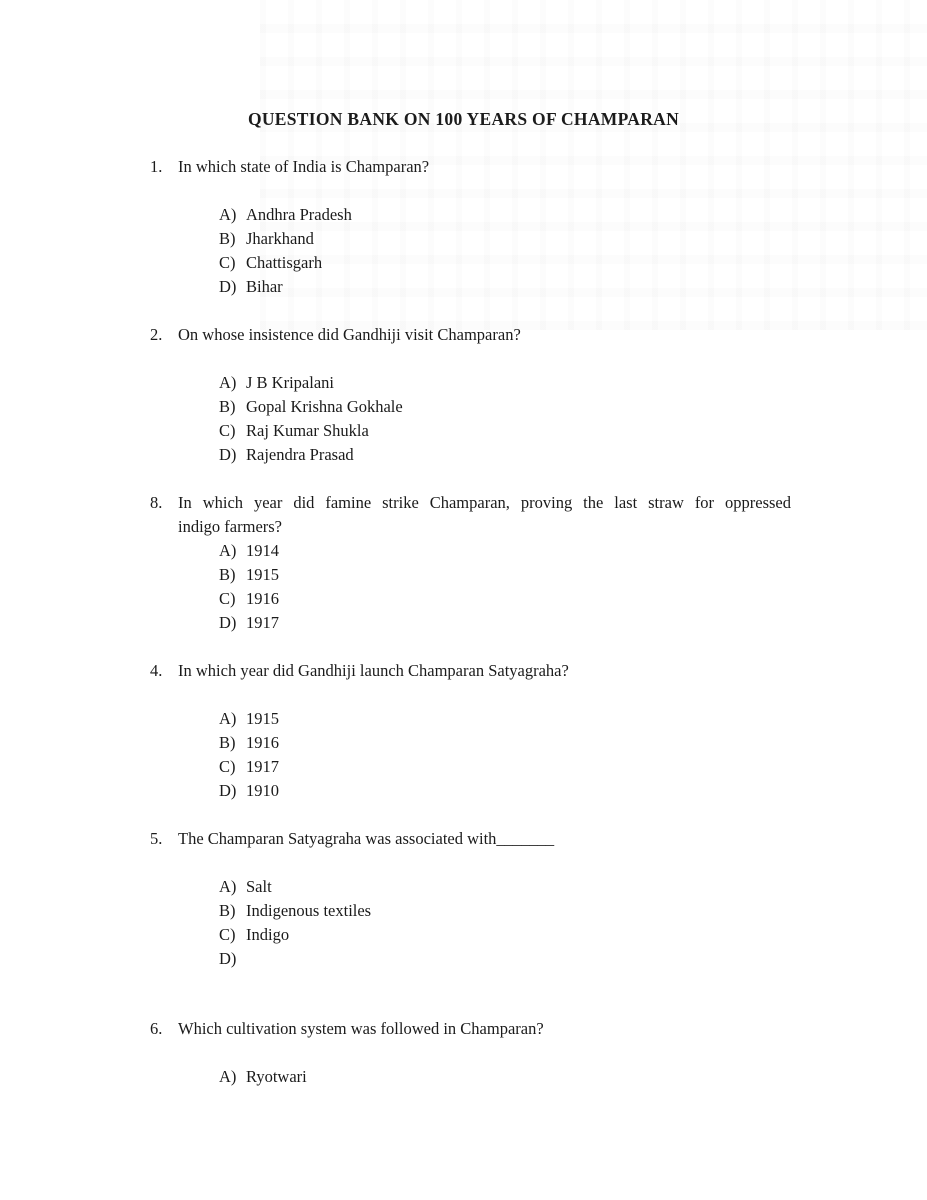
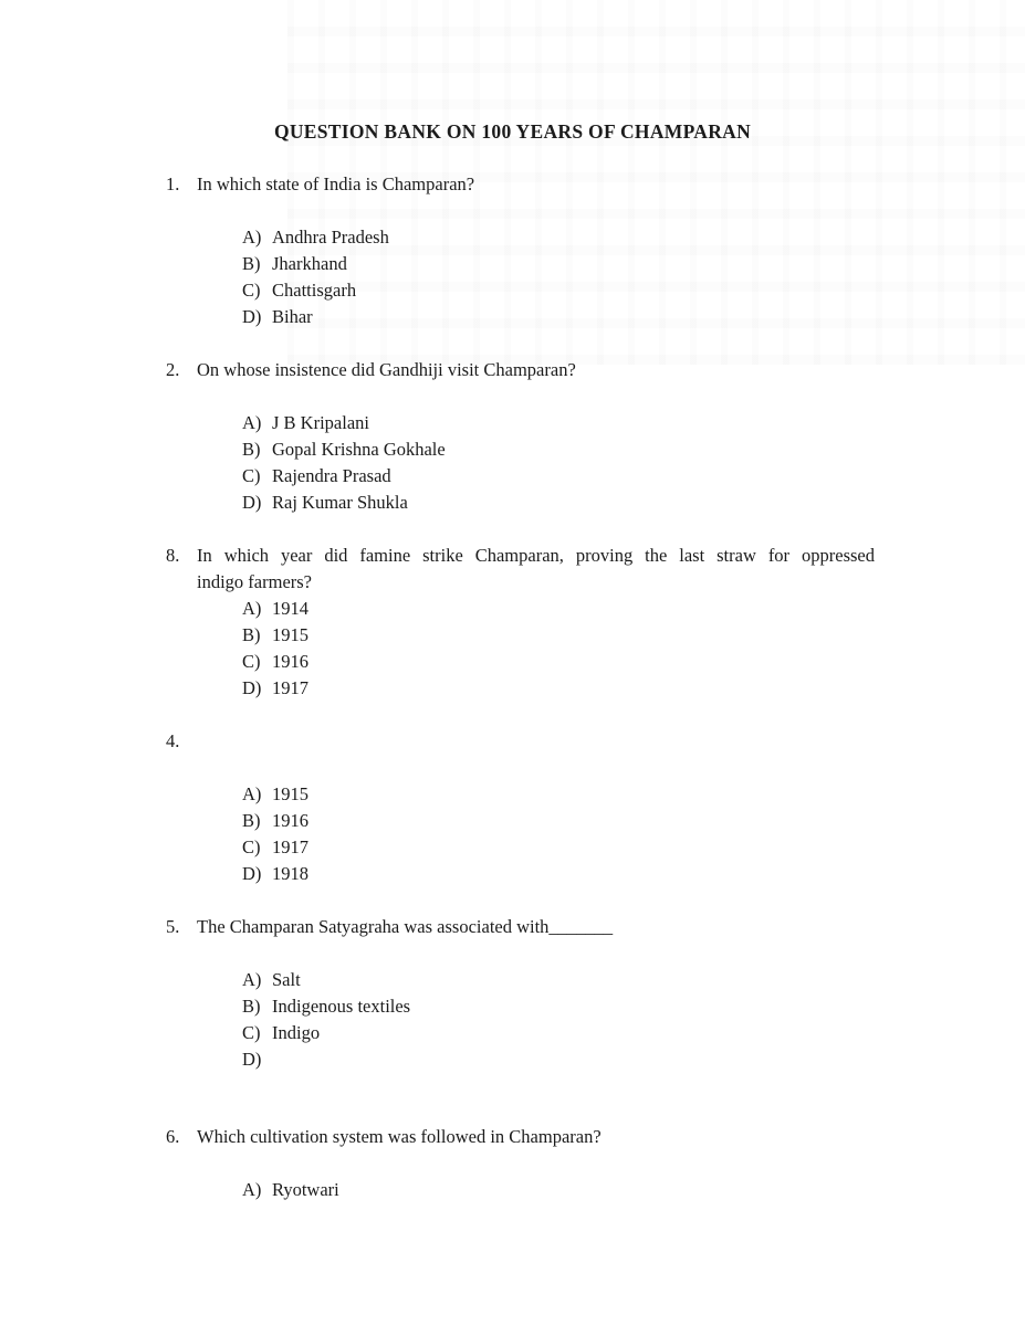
  QUESTION BANK ON 100 YEARS OF CHAMPARAN
  1.
  In which state of India is Champaran?
  A)
  Andhra Pradesh
  B)
  Jharkhand
  C)
  Chattisgarh
  D)
  Bihar
  2.
  On whose insistence did Gandhiji visit Champaran?
  A)
  J B Kripalani
  B)
  Gopal Krishna Gokhale
  C)
- Raj Kumar Shukla
+ Rajendra Prasad
  D)
- Rajendra Prasad
+ Raj Kumar Shukla
  8.
  In which year did famine strike Champaran, proving the last straw for oppressed
  indigo farmers?
  A)
  1914
  B)
  1915
  C)
  1916
  D)
  1917
  4.
- In which year did Gandhiji launch Champaran Satyagraha?
  A)
  1915
  B)
  1916
  C)
  1917
  D)
- 1910
+ 1918
  5.
  The Champaran Satyagraha was associated with_______
  A)
  Salt
  B)
  Indigenous textiles
  C)
  Indigo
  D)
  6.
  Which cultivation system was followed in Champaran?
  A)
  Ryotwari
